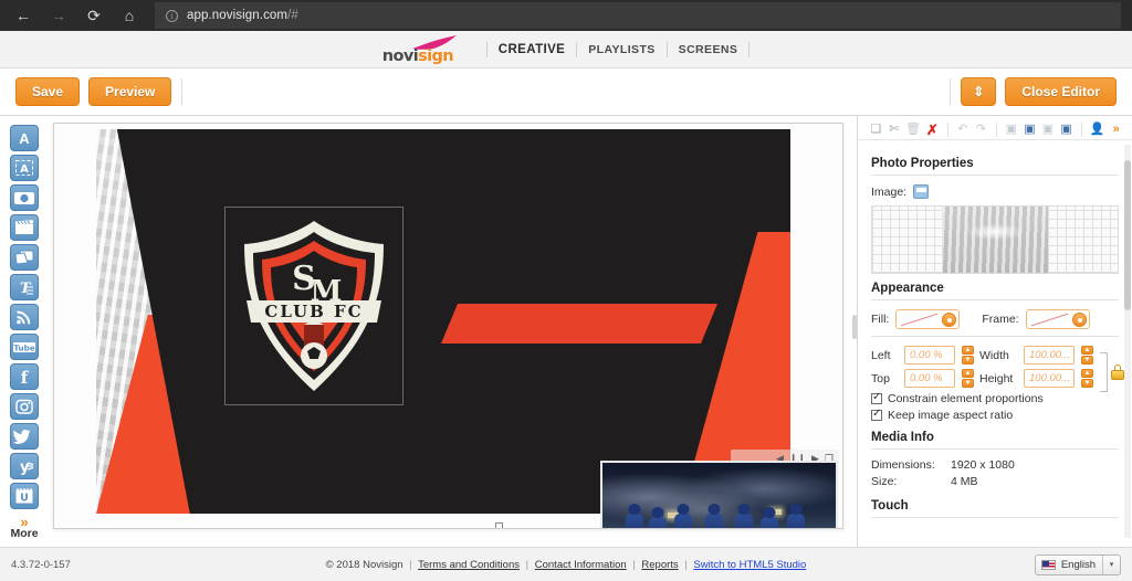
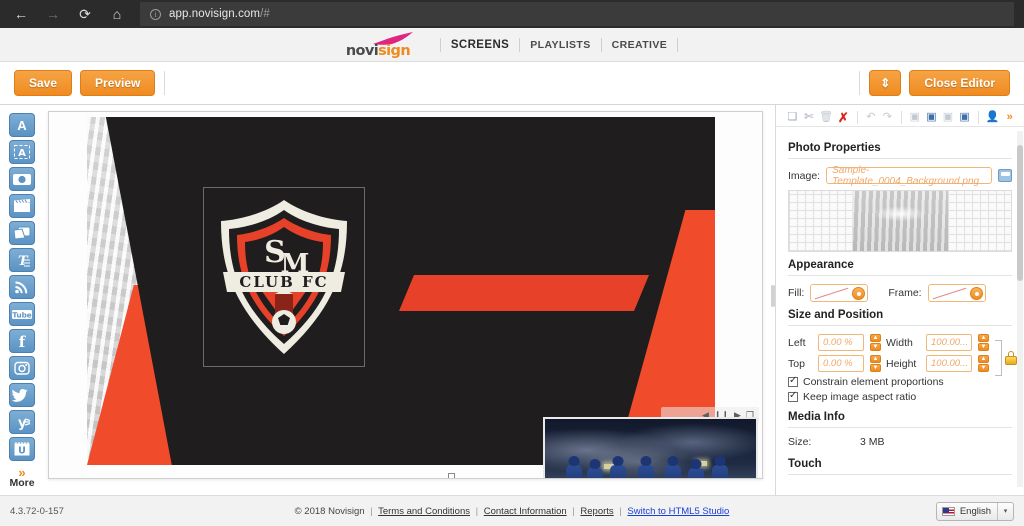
  ←
  →
  ⟳
  ⌂
  i
  app.novisign.com/#
  novisign
- CREATIVE
+ SCREENS
  PLAYLISTS
- SCREENS
+ CREATIVE
  Save
  Preview
  ⇕
  Close Editor
  A
  A
  T
  Tube
  f
  y
  U
  »
  More
  S
  M
  CLUB FC
  ◀
  ❙❙
  ▶
  ❐
  ❏
  ✄
  🗑
  ✗
  ↶
  ↷
  ▣
  ▣
  ▣
  ▣
  👤
  »
  Photo Properties
  Image:
+ Sample-Template_0004_Background.png
  Appearance
  Fill:
  Frame:
+ Size and Position
  Left
  0.00 %
  Top
  0.00 %
  Width
  100.00...
  Height
  100.00...
  Constrain element proportions
  Keep image aspect ratio
  Media Info
- Dimensions:
- 1920 x 1080
  Size:
- 4 MB
+ 3 MB
  Touch
  4.3.72-0-157
  © 2018 Novisign | Terms and Conditions | Contact Information | Reports | Switch to HTML5 Studio
  English
